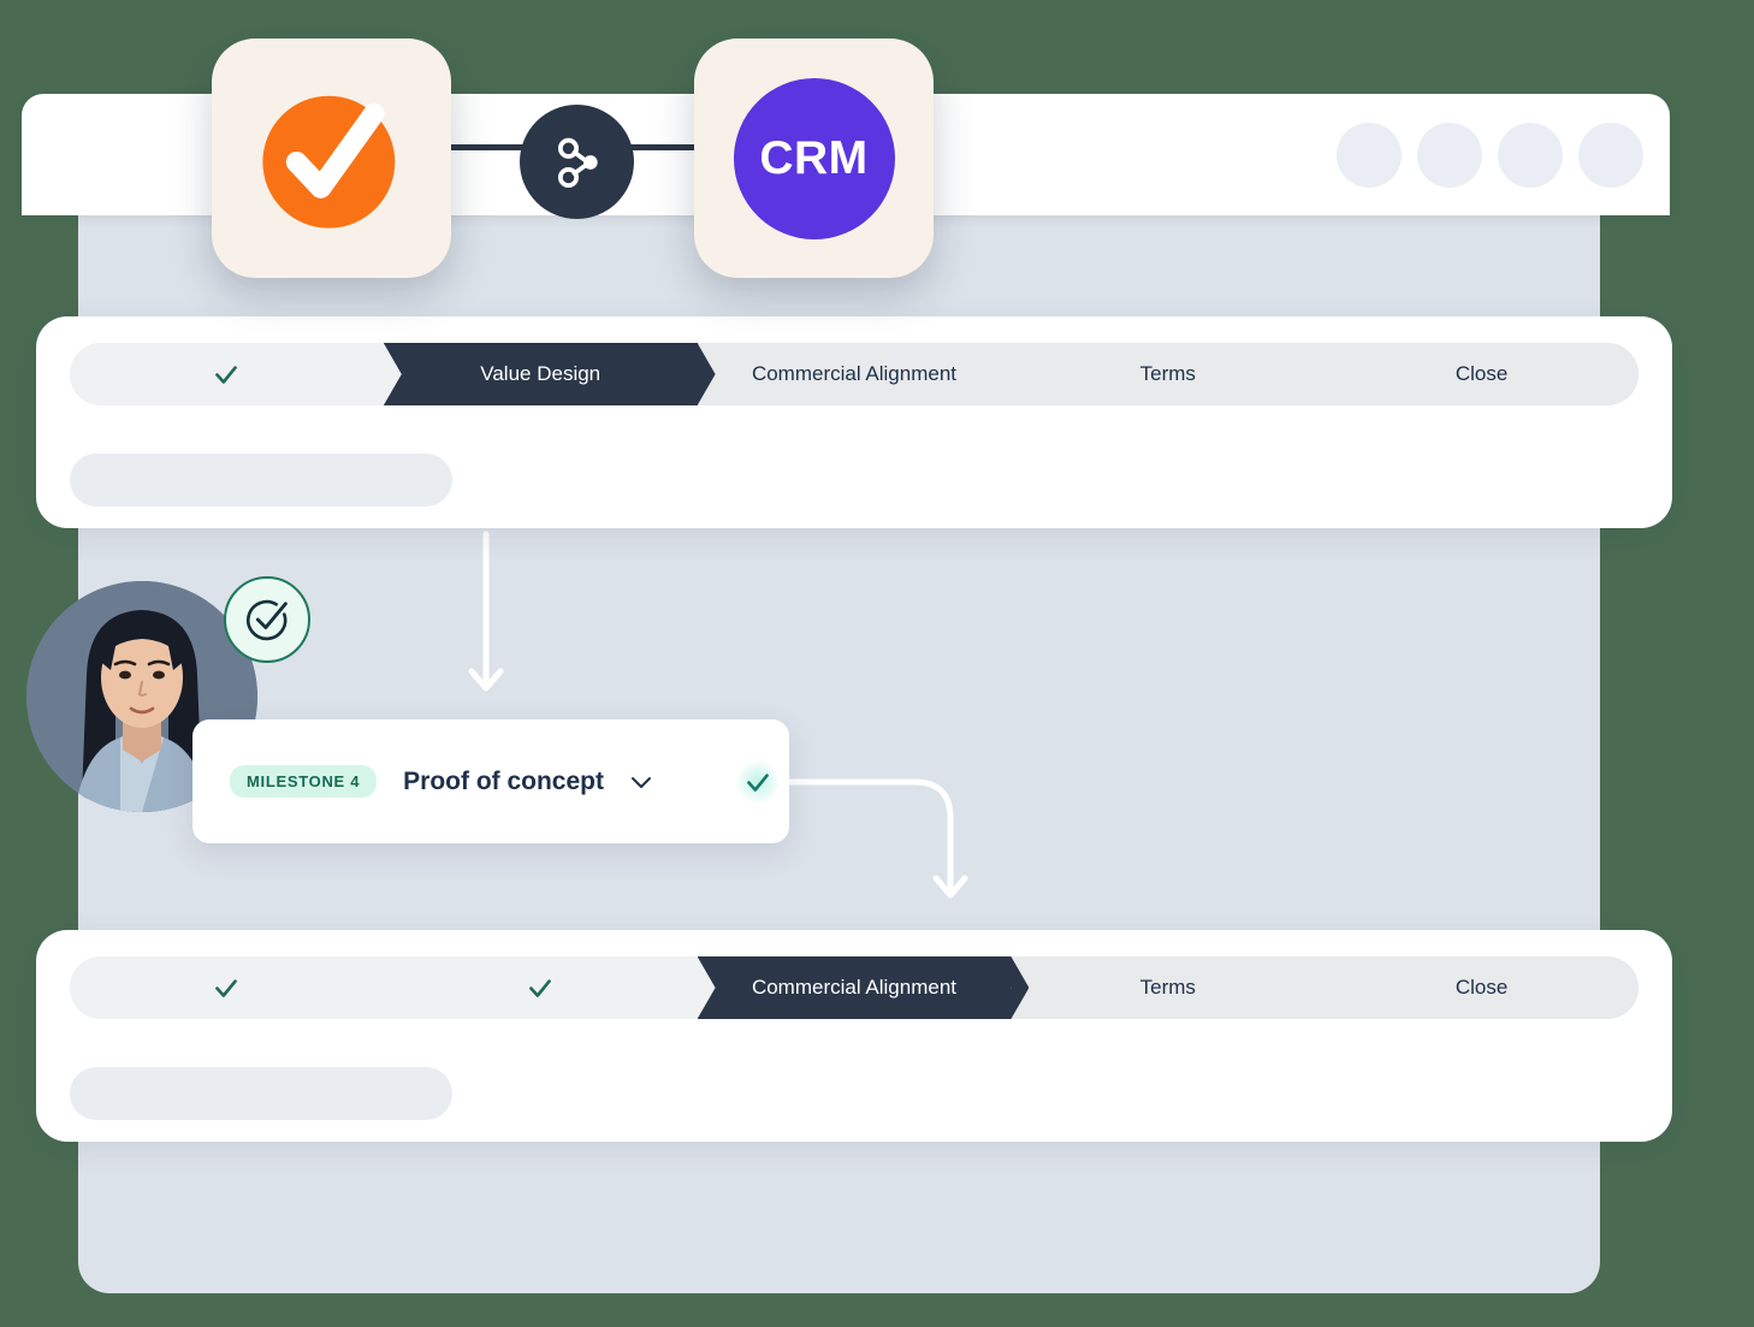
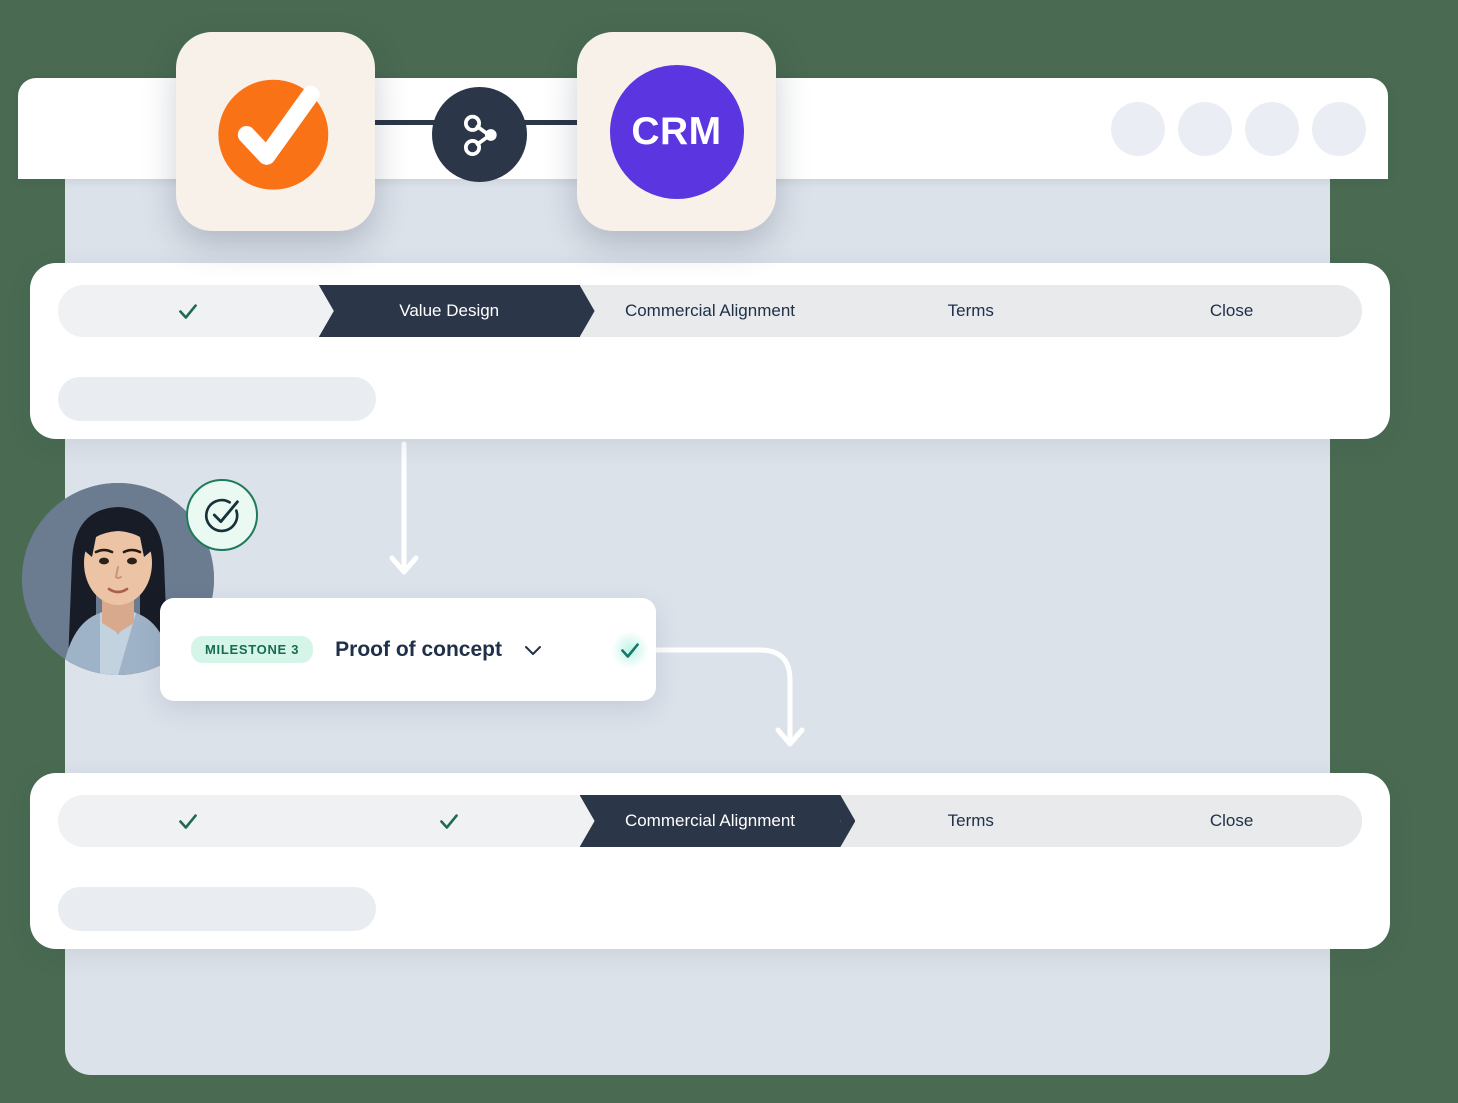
  CRM
  Value Design
  Commercial Alignment
  Terms
  Close
  Commercial Alignment
  Terms
  Close
- MILESTONE 4
+ MILESTONE 3
  Proof of concept
